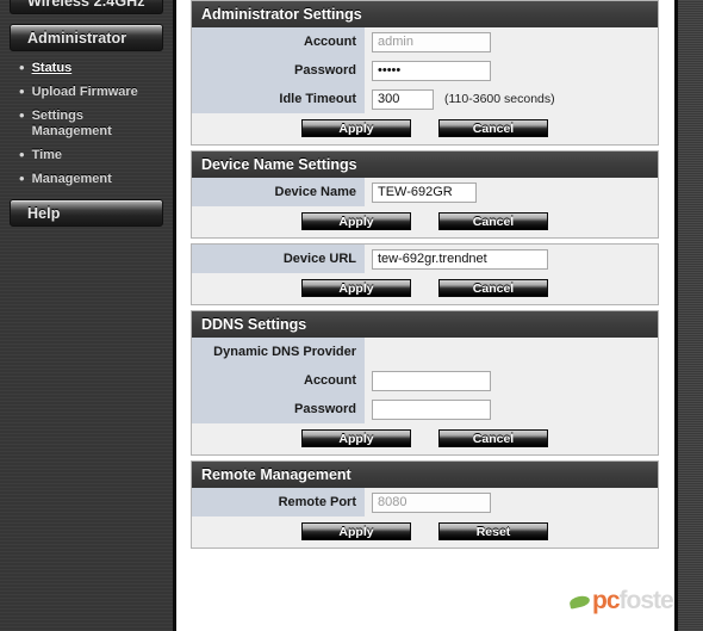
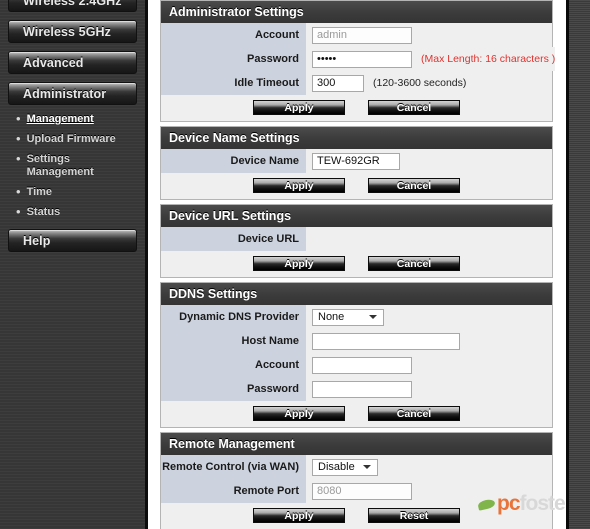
  Wireless 2.4GHz
+ Wireless 5GHz
+ Advanced
  Administrator
  •
- Status
+ Management
  •
  Upload Firmware
  •
  Settings Management
  •
  Time
  •
- Management
+ Status
  Help
  Administrator Settings
  Account
  admin
  Password
  •••••
+ (Max Length: 16 characters )
  Idle Timeout
  300
- (110-3600 seconds)
+ (120-3600 seconds)
  Apply
  Cancel
  Device Name Settings
  Device Name
  TEW-692GR
  Apply
  Cancel
+ Device URL Settings
  Device URL
- tew-692gr.trendnet
  Apply
  Cancel
  DDNS Settings
  Dynamic DNS Provider
+ None
+ Host Name
  Account
  Password
  Apply
  Cancel
  Remote Management
+ Remote Control (via WAN)
+ Disable
  Remote Port
  8080
  Apply
  Reset
  pcfoste
